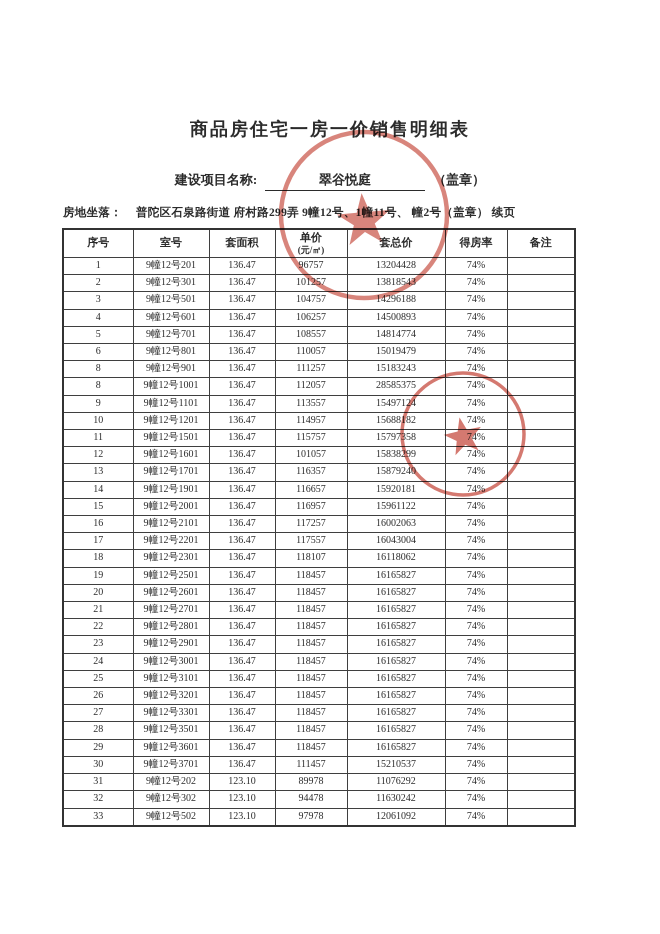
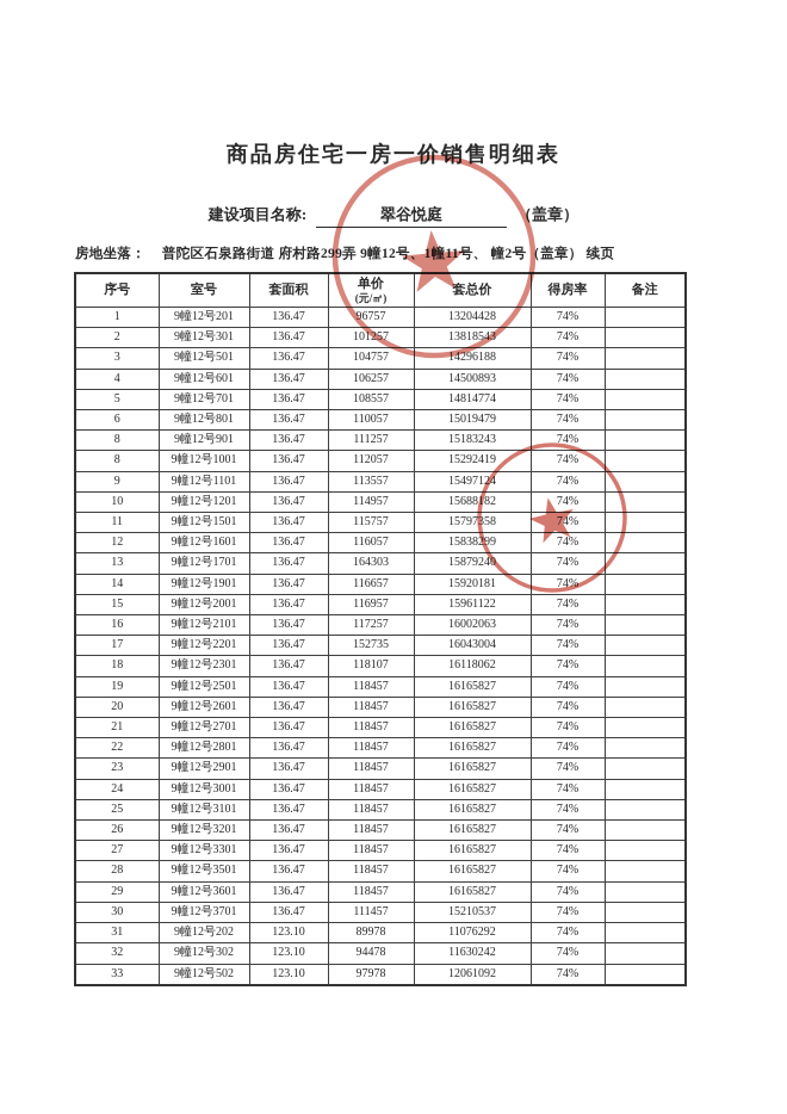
  商品房住宅一房一价销售明细表
  建设项目名称: 翠谷悦庭 （盖章）
  房地坐落： 普陀区石泉路街道 府村路299弄 9幢12号、1幢11号、 幢2号（盖章） 续页
  序号	室号	套面积	单价 (元/㎡)	套总价	得房率	备注
  1	9幢12号201	136.47	96757	13204428	74%
  2	9幢12号301	136.47	101257	13818543	74%
  3	9幢12号501	136.47	104757	14296188	74%
  4	9幢12号601	136.47	106257	14500893	74%
  5	9幢12号701	136.47	108557	14814774	74%
  6	9幢12号801	136.47	110057	15019479	74%
  8	9幢12号901	136.47	111257	15183243	74%
- 8	9幢12号1001	136.47	112057	28585375	74%
+ 8	9幢12号1001	136.47	112057	15292419	74%
  9	9幢12号1101	136.47	113557	15497124	74%
  10	9幢12号1201	136.47	114957	15688182	74%
  11	9幢12号1501	136.47	115757	15797358	74%
- 12	9幢12号1601	136.47	101057	15838299	74%
+ 12	9幢12号1601	136.47	116057	15838299	74%
- 13	9幢12号1701	136.47	116357	15879240	74%
+ 13	9幢12号1701	136.47	164303	15879240	74%
  14	9幢12号1901	136.47	116657	15920181	74%
  15	9幢12号2001	136.47	116957	15961122	74%
  16	9幢12号2101	136.47	117257	16002063	74%
- 17	9幢12号2201	136.47	117557	16043004	74%
+ 17	9幢12号2201	136.47	152735	16043004	74%
  18	9幢12号2301	136.47	118107	16118062	74%
  19	9幢12号2501	136.47	118457	16165827	74%
  20	9幢12号2601	136.47	118457	16165827	74%
  21	9幢12号2701	136.47	118457	16165827	74%
  22	9幢12号2801	136.47	118457	16165827	74%
  23	9幢12号2901	136.47	118457	16165827	74%
  24	9幢12号3001	136.47	118457	16165827	74%
  25	9幢12号3101	136.47	118457	16165827	74%
  26	9幢12号3201	136.47	118457	16165827	74%
  27	9幢12号3301	136.47	118457	16165827	74%
  28	9幢12号3501	136.47	118457	16165827	74%
  29	9幢12号3601	136.47	118457	16165827	74%
  30	9幢12号3701	136.47	111457	15210537	74%
  31	9幢12号202	123.10	89978	11076292	74%
  32	9幢12号302	123.10	94478	11630242	74%
  33	9幢12号502	123.10	97978	12061092	74%
